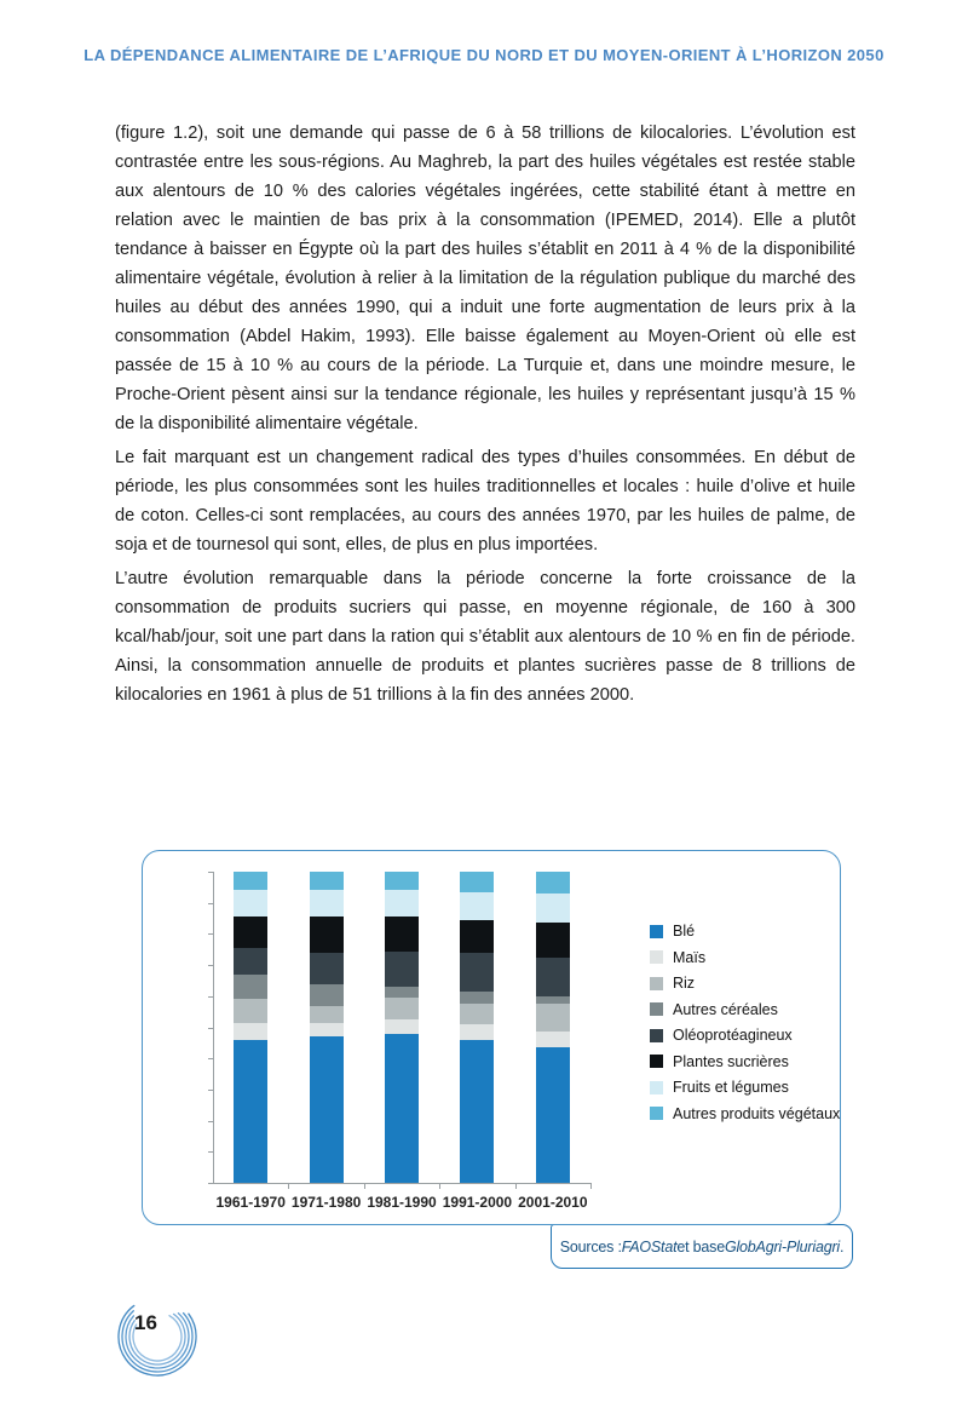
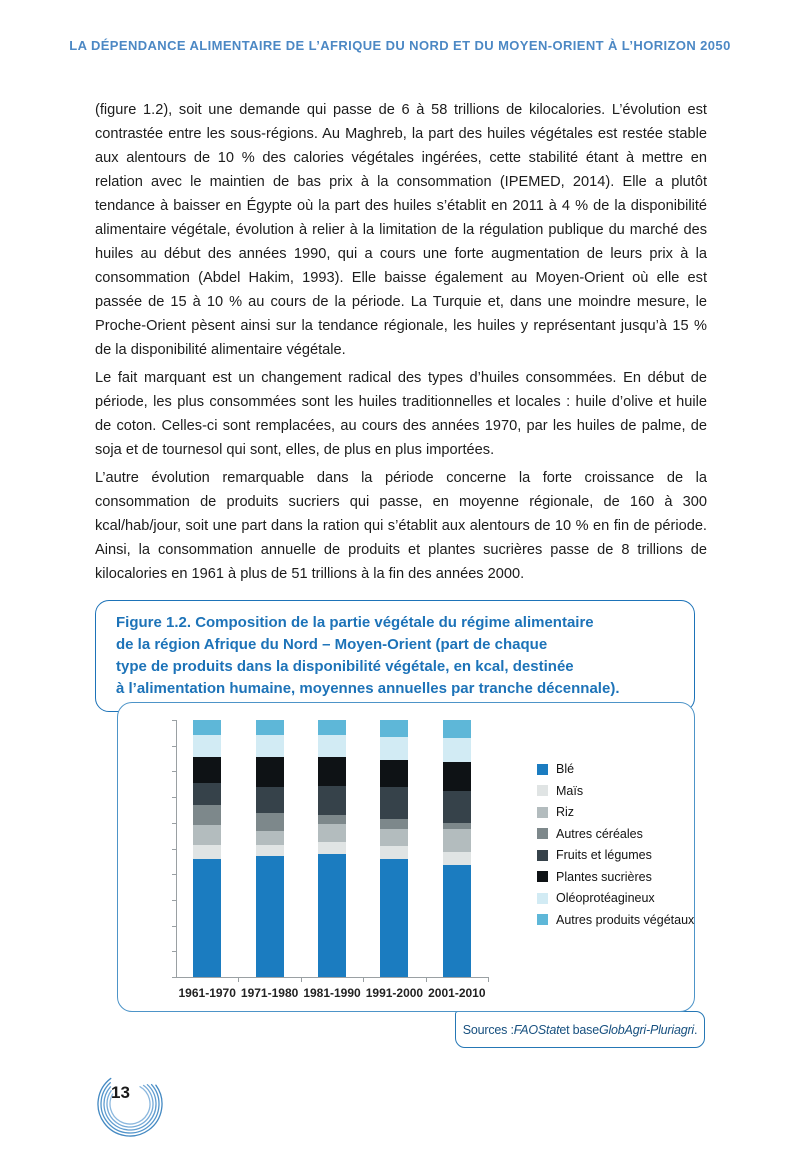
  LA DÉPENDANCE ALIMENTAIRE DE L’AFRIQUE DU NORD ET DU MOYEN-ORIENT À L’HORIZON 2050
- (figure 1.2), soit une demande qui passe de 6 à 58 trillions de kilocalories. L’évolution est contrastée entre les sous-régions. Au Maghreb, la part des huiles végétales est restée stable aux alentours de 10 % des calories végétales ingérées, cette stabilité étant à mettre en relation avec le maintien de bas prix à la consommation (IPEMED, 2014). Elle a plutôt tendance à baisser en Égypte où la part des huiles s’établit en 2011 à 4 % de la disponibilité alimentaire végétale, évolution à relier à la limitation de la régulation publique du marché des huiles au début des années 1990, qui a induit une forte augmentation de leurs prix à la consommation (Abdel Hakim, 1993). Elle baisse également au Moyen-Orient où elle est passée de 15 à 10 % au cours de la période. La Turquie et, dans une moindre mesure, le Proche-Orient pèsent ainsi sur la tendance régionale, les huiles y représentant jusqu’à 15 % de la disponibilité alimentaire végétale.
+ (figure 1.2), soit une demande qui passe de 6 à 58 trillions de kilocalories. L’évolution est contrastée entre les sous-régions. Au Maghreb, la part des huiles végétales est restée stable aux alentours de 10 % des calories végétales ingérées, cette stabilité étant à mettre en relation avec le maintien de bas prix à la consommation (IPEMED, 2014). Elle a plutôt tendance à baisser en Égypte où la part des huiles s’établit en 2011 à 4 % de la disponibilité alimentaire végétale, évolution à relier à la limitation de la régulation publique du marché des huiles au début des années 1990, qui a cours une forte augmentation de leurs prix à la consommation (Abdel Hakim, 1993). Elle baisse également au Moyen-Orient où elle est passée de 15 à 10 % au cours de la période. La Turquie et, dans une moindre mesure, le Proche-Orient pèsent ainsi sur la tendance régionale, les huiles y représentant jusqu’à 15 % de la disponibilité alimentaire végétale.
  Le fait marquant est un changement radical des types d’huiles consommées. En début de période, les plus consommées sont les huiles traditionnelles et locales : huile d’olive et huile de coton. Celles-ci sont remplacées, au cours des années 1970, par les huiles de palme, de soja et de tournesol qui sont, elles, de plus en plus importées.
  L’autre évolution remarquable dans la période concerne la forte croissance de la consommation de produits sucriers qui passe, en moyenne régionale, de 160 à 300 kcal/hab/jour, soit une part dans la ration qui s’établit aux alentours de 10 % en fin de période. Ainsi, la consommation annuelle de produits et plantes sucrières passe de 8 trillions de kilocalories en 1961 à plus de 51 trillions à la fin des années 2000.
+ Figure 1.2. Composition de la partie végétale du régime alimentaire
+ de la région Afrique du Nord – Moyen-Orient (part de chaque
+ type de produits dans la disponibilité végétale, en kcal, destinée
+ à l’alimentation humaine, moyennes annuelles par tranche décennale).
  1961-1970
  1971-1980
  1981-1990
  1991-2000
  2001-2010
  Blé
  Maïs
  Riz
  Autres céréales
- Oléoprotéagineux
+ Fruits et légumes
  Plantes sucrières
- Fruits et légumes
+ Oléoprotéagineux
  Autres produits végétaux
  Sources :
  FAOStat
  et base
  GlobAgri-Pluriagri
  .
- 16
+ 13
